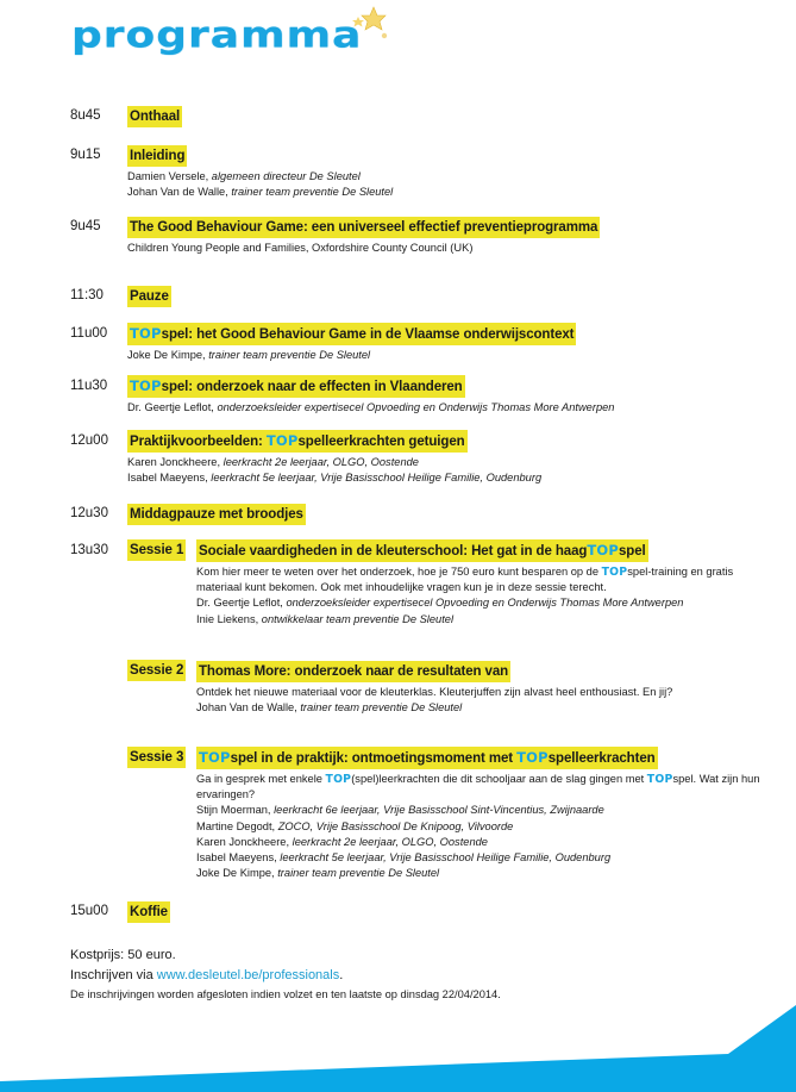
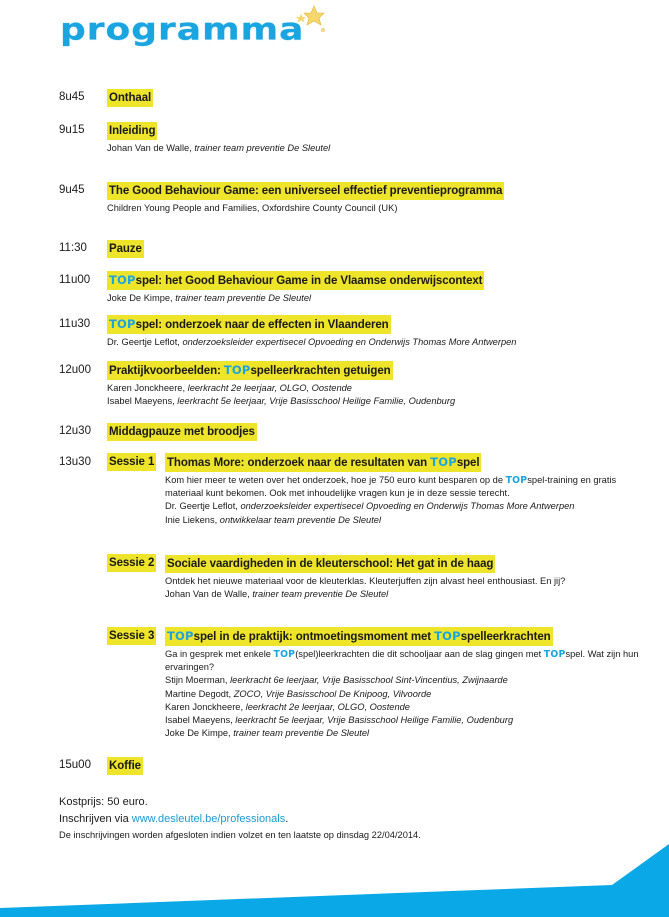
  programma
  8u45
  Onthaal
  9u15
  Inleiding
- Damien Versele, algemeen directeur De Sleutel
  Johan Van de Walle, trainer team preventie De Sleutel
  9u45
  The Good Behaviour Game: een universeel effectief preventieprogramma
  Children Young People and Families, Oxfordshire County Council (UK)
  11:30
  Pauze
  11u00
  TOPspel: het Good Behaviour Game in de Vlaamse onderwijscontext
  Joke De Kimpe, trainer team preventie De Sleutel
  11u30
  TOPspel: onderzoek naar de effecten in Vlaanderen
  Dr. Geertje Leflot, onderzoeksleider expertisecel Opvoeding en Onderwijs Thomas More Antwerpen
  12u00
  Praktijkvoorbeelden: TOPspelleerkrachten getuigen
  Karen Jonckheere, leerkracht 2e leerjaar, OLGO, Oostende
  Isabel Maeyens, leerkracht 5e leerjaar, Vrije Basisschool Heilige Familie, Oudenburg
  12u30
  Middagpauze met broodjes
  13u30
  Sessie 1
- Sociale vaardigheden in de kleuterschool: Het gat in de haagTOPspel
+ Thomas More: onderzoek naar de resultaten van TOPspel
  Kom hier meer te weten over het onderzoek, hoe je 750 euro kunt besparen op de TOPspel-training en gratis materiaal kunt bekomen. Ook met inhoudelijke vragen kun je in deze sessie terecht.
  Dr. Geertje Leflot, onderzoeksleider expertisecel Opvoeding en Onderwijs Thomas More Antwerpen
  Inie Liekens, ontwikkelaar team preventie De Sleutel
  Sessie 2
- Thomas More: onderzoek naar de resultaten van
+ Sociale vaardigheden in de kleuterschool: Het gat in de haag
  Ontdek het nieuwe materiaal voor de kleuterklas. Kleuterjuffen zijn alvast heel enthousiast. En jij?
  Johan Van de Walle, trainer team preventie De Sleutel
  Sessie 3
  TOPspel in de praktijk: ontmoetingsmoment met TOPspelleerkrachten
  Ga in gesprek met enkele TOP(spel)leerkrachten die dit schooljaar aan de slag gingen met TOPspel. Wat zijn hun ervaringen?
  Stijn Moerman, leerkracht 6e leerjaar, Vrije Basisschool Sint-Vincentius, Zwijnaarde
  Martine Degodt, ZOCO, Vrije Basisschool De Knipoog, Vilvoorde
  Karen Jonckheere, leerkracht 2e leerjaar, OLGO, Oostende
  Isabel Maeyens, leerkracht 5e leerjaar, Vrije Basisschool Heilige Familie, Oudenburg
  Joke De Kimpe, trainer team preventie De Sleutel
  15u00
  Koffie
  Kostprijs: 50 euro.
  Inschrijven via www.desleutel.be/professionals.
  De inschrijvingen worden afgesloten indien volzet en ten laatste op dinsdag 22/04/2014.
